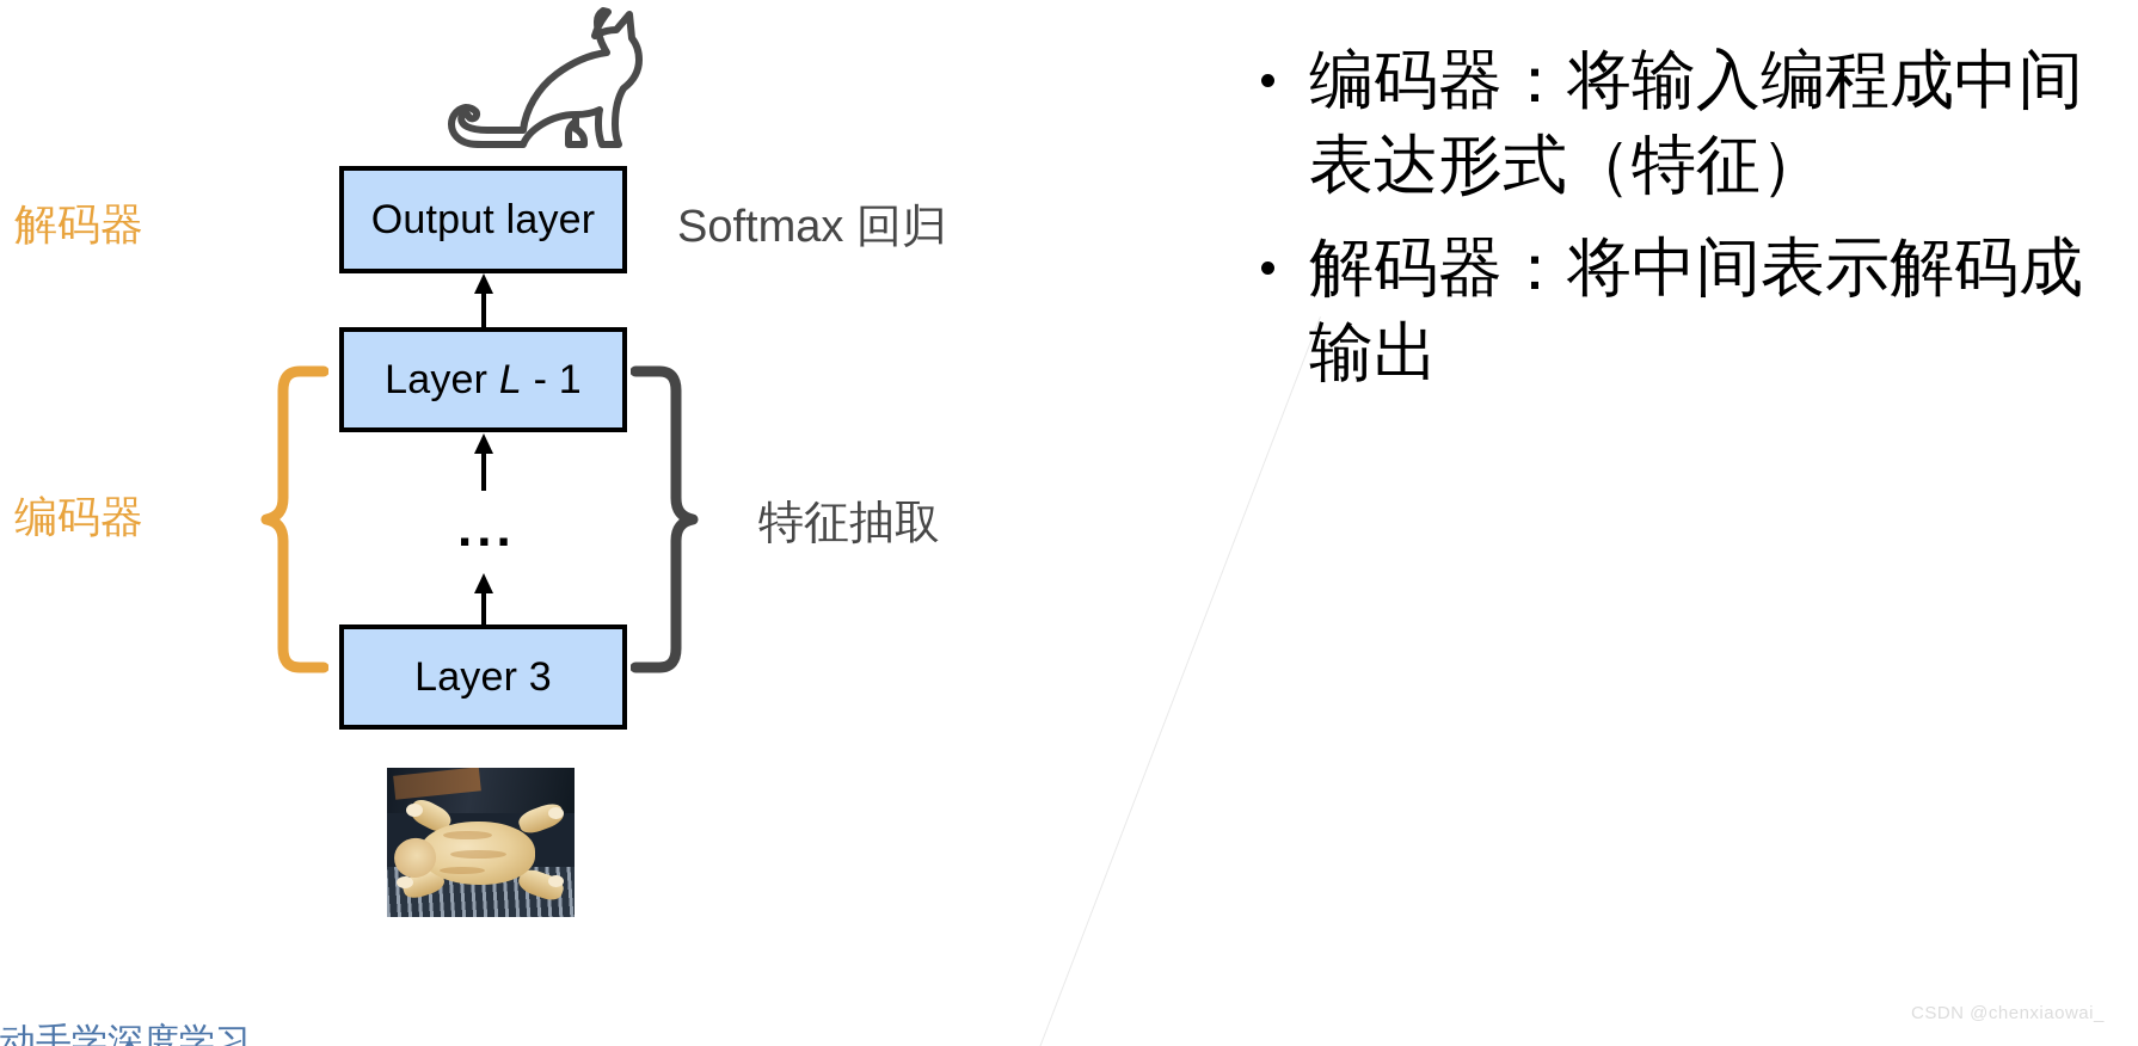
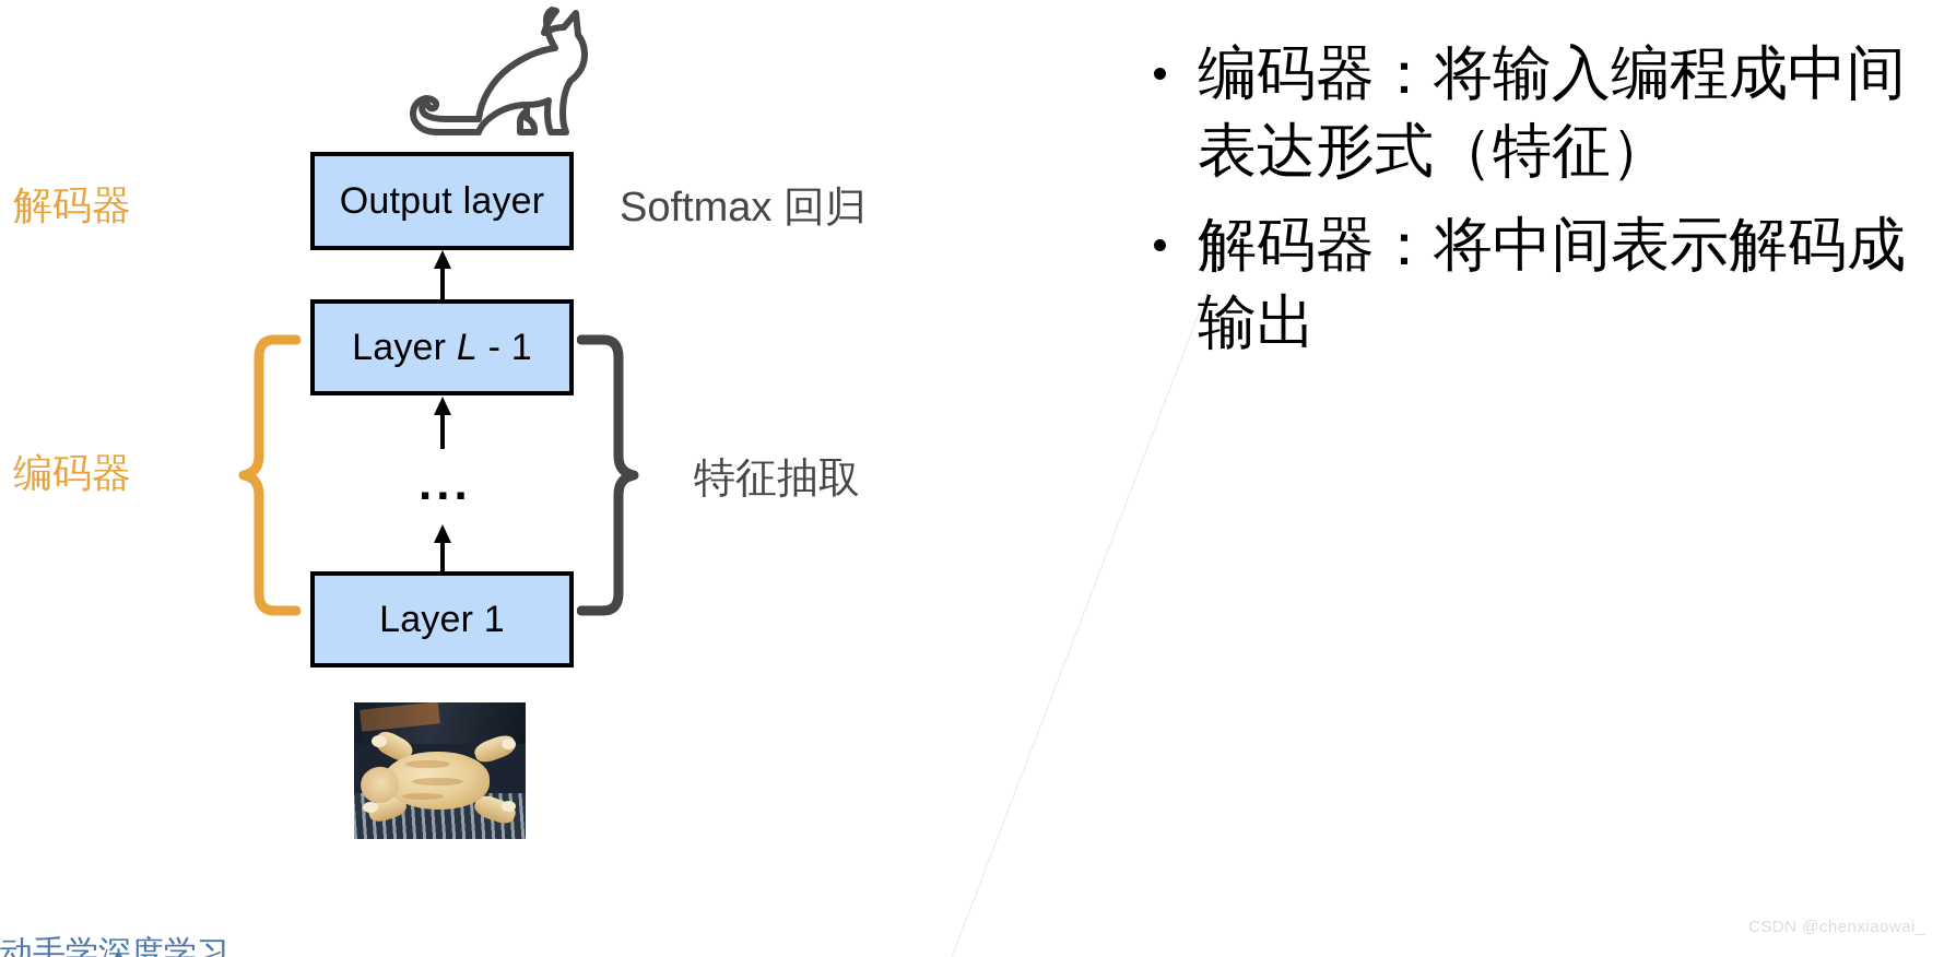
  解码器
  编码器
  Softmax 回归
  特征抽取
  Output layer
  Layer L - 1
  ...
- Layer 3
+ Layer 1
  编码器：将输入编程成中间表达形式（特征）
  解码器：将中间表示解码成输出
  动手学深度学习
  CSDN @chenxiaowai_
